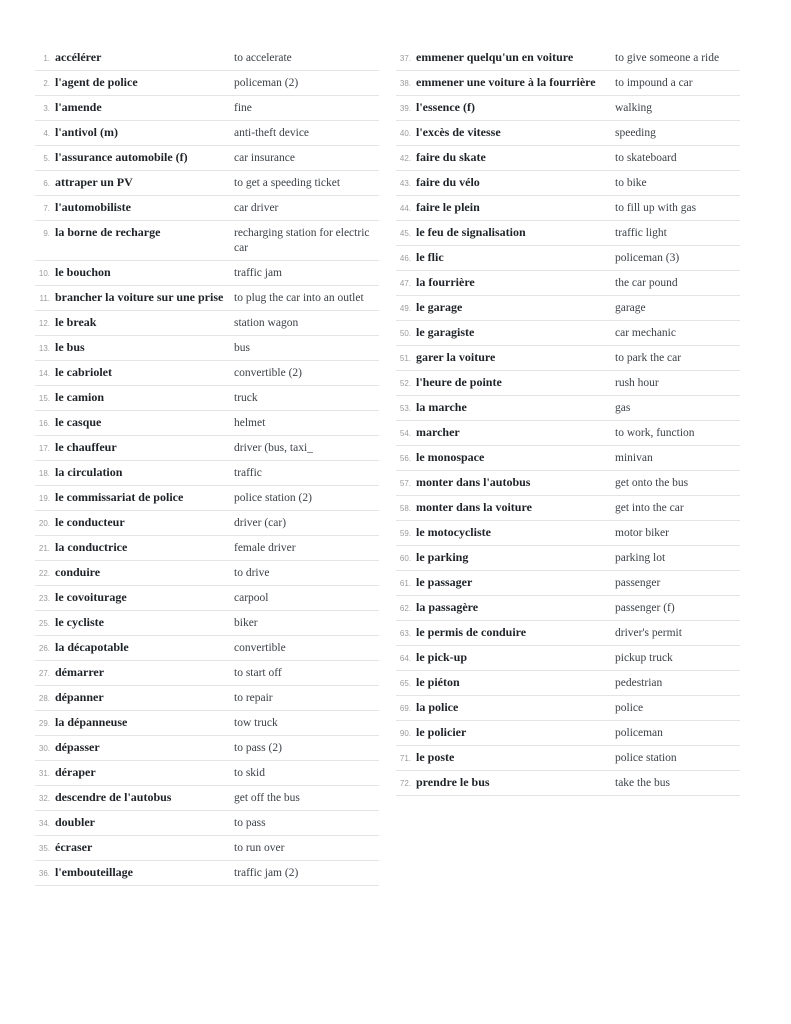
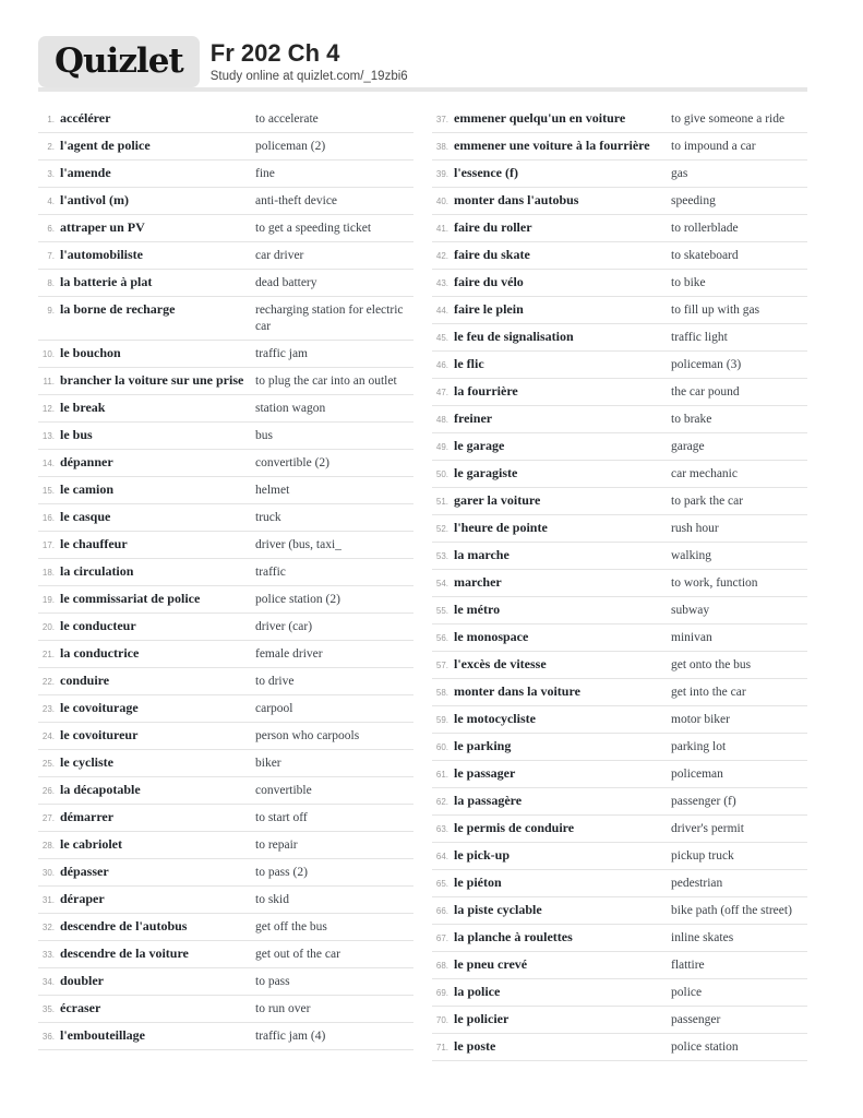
+ Quizlet
+ Fr 202 Ch 4
+ Study online at quizlet.com/_19zbi6
  1.
  accélérer
  to accelerate
  2.
  l'agent de police
  policeman (2)
  3.
  l'amende
  fine
  4.
  l'antivol (m)
  anti-theft device
- 5.
- l'assurance automobile (f)
- car insurance
  6.
  attraper un PV
  to get a speeding ticket
  7.
  l'automobiliste
  car driver
+ 8.
+ la batterie à plat
+ dead battery
  9.
  la borne de recharge
  recharging station for electric car
  10.
  le bouchon
  traffic jam
  11.
  brancher la voiture sur une prise
  to plug the car into an outlet
  12.
  le break
  station wagon
  13.
  le bus
  bus
  14.
- le cabriolet
+ dépanner
  convertible (2)
  15.
  le camion
- truck
+ helmet
  16.
  le casque
- helmet
+ truck
  17.
  le chauffeur
  driver (bus, taxi_
  18.
  la circulation
  traffic
  19.
  le commissariat de police
  police station (2)
  20.
  le conducteur
  driver (car)
  21.
  la conductrice
  female driver
  22.
  conduire
  to drive
  23.
  le covoiturage
  carpool
+ 24.
+ le covoitureur
+ person who carpools
  25.
  le cycliste
  biker
  26.
  la décapotable
  convertible
  27.
  démarrer
  to start off
  28.
- dépanner
+ le cabriolet
  to repair
- 29.
- la dépanneuse
- tow truck
  30.
  dépasser
  to pass (2)
  31.
  déraper
  to skid
  32.
  descendre de l'autobus
  get off the bus
+ 33.
+ descendre de la voiture
+ get out of the car
  34.
  doubler
  to pass
  35.
  écraser
  to run over
  36.
  l'embouteillage
- traffic jam (2)
+ traffic jam (4)
  37.
  emmener quelqu'un en voiture
  to give someone a ride
  38.
  emmener une voiture à la fourrière
  to impound a car
  39.
  l'essence (f)
- walking
+ gas
  40.
- l'excès de vitesse
+ monter dans l'autobus
  speeding
+ 41.
+ faire du roller
+ to rollerblade
  42.
  faire du skate
  to skateboard
  43.
  faire du vélo
  to bike
  44.
  faire le plein
  to fill up with gas
  45.
  le feu de signalisation
  traffic light
  46.
  le flic
  policeman (3)
  47.
  la fourrière
  the car pound
+ 48.
+ freiner
+ to brake
  49.
  le garage
  garage
  50.
  le garagiste
  car mechanic
  51.
  garer la voiture
  to park the car
  52.
  l'heure de pointe
  rush hour
  53.
  la marche
- gas
+ walking
  54.
  marcher
  to work, function
+ 55.
+ le métro
+ subway
  56.
  le monospace
  minivan
  57.
- monter dans l'autobus
+ l'excès de vitesse
  get onto the bus
  58.
  monter dans la voiture
  get into the car
  59.
  le motocycliste
  motor biker
  60.
  le parking
  parking lot
  61.
  le passager
- passenger
+ policeman
  62.
  la passagère
  passenger (f)
  63.
  le permis de conduire
  driver's permit
  64.
  le pick-up
  pickup truck
  65.
  le piéton
  pedestrian
+ 66.
+ la piste cyclable
+ bike path (off the street)
+ 67.
+ la planche à roulettes
+ inline skates
+ 68.
+ le pneu crevé
+ flattire
  69.
  la police
  police
- 90.
+ 70.
  le policier
- policeman
+ passenger
  71.
  le poste
  police station
- 72.
- prendre le bus
- take the bus
